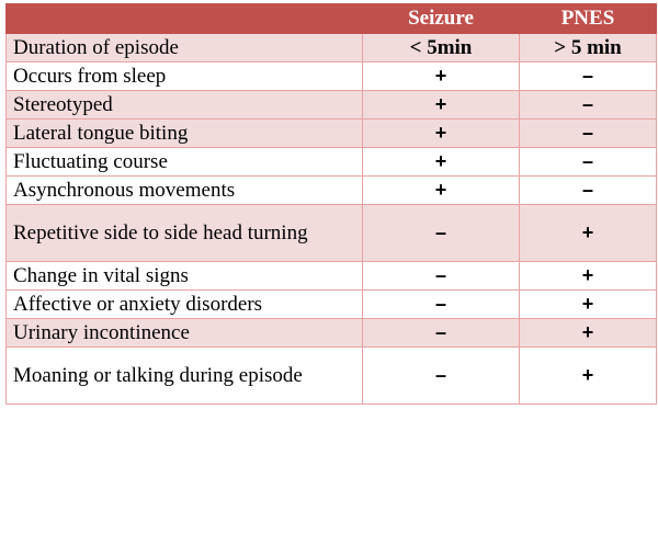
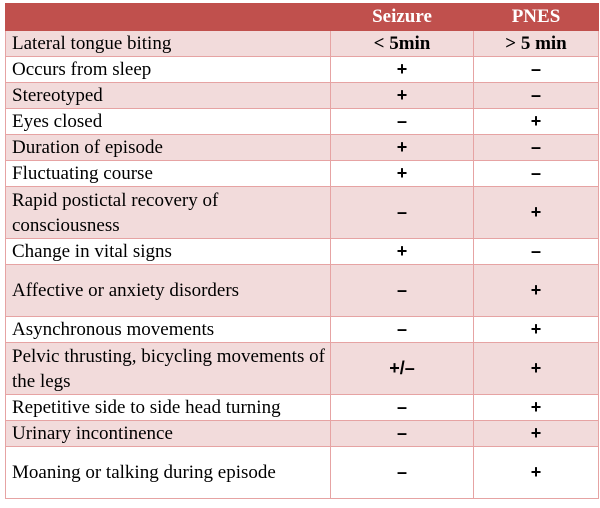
  	Seizure	PNES
- Duration of episode	< 5min	> 5 min
+ Lateral tongue biting	< 5min	> 5 min
  Occurs from sleep	+	–
  Stereotyped	+	–
+ Eyes closed	–	+
- Lateral tongue biting	+	–
+ Duration of episode	+	–
  Fluctuating course	+	–
+ Rapid postictal recovery of consciousness	–	+
- Asynchronous movements	+	–
+ Change in vital signs	+	–
- Repetitive side to side head turning	–	+
+ Affective or anxiety disorders	–	+
- Change in vital signs	–	+
+ Asynchronous movements	–	+
+ Pelvic thrusting, bicycling movements of the legs	+/–	+
- Affective or anxiety disorders	–	+
+ Repetitive side to side head turning	–	+
  Urinary incontinence	–	+
  Moaning or talking during episode	–	+
